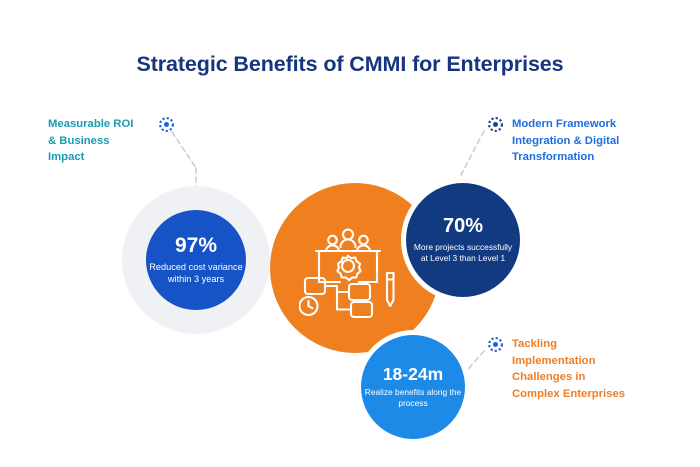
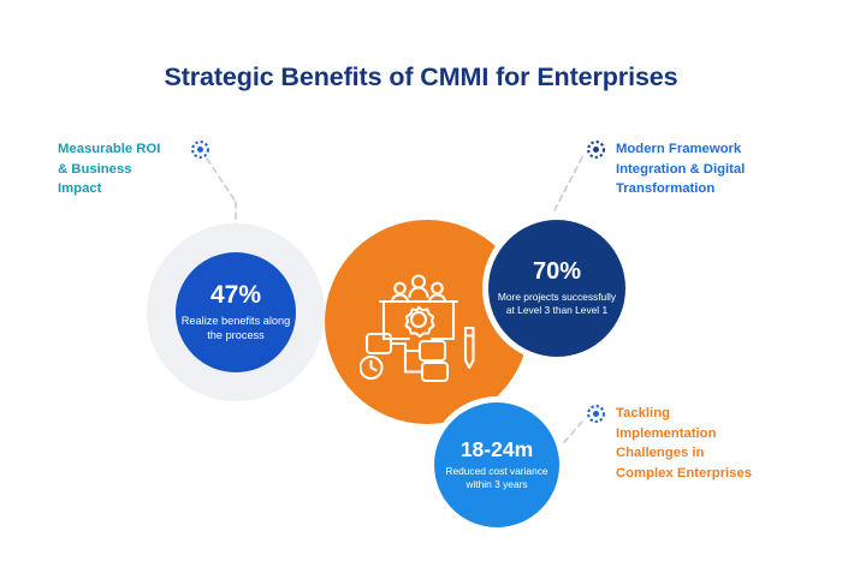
  Strategic Benefits of CMMI for Enterprises
- 97%
+ 47%
- Reduced cost variance within 3 years
+ Realize benefits along the process
  70%
  More projects successfully at Level 3 than Level 1
  18-24m
- Realize benefits along the process
+ Reduced cost variance within 3 years
  Measurable ROI
  & Business
  Impact
  Modern Framework
  Integration & Digital
  Transformation
  Tackling
  Implementation
  Challenges in
  Complex Enterprises
